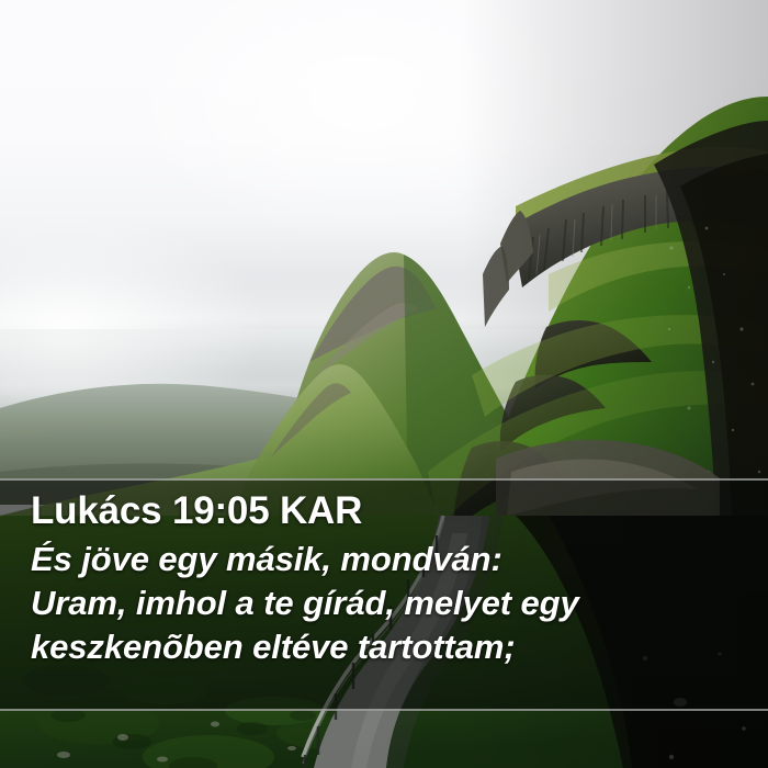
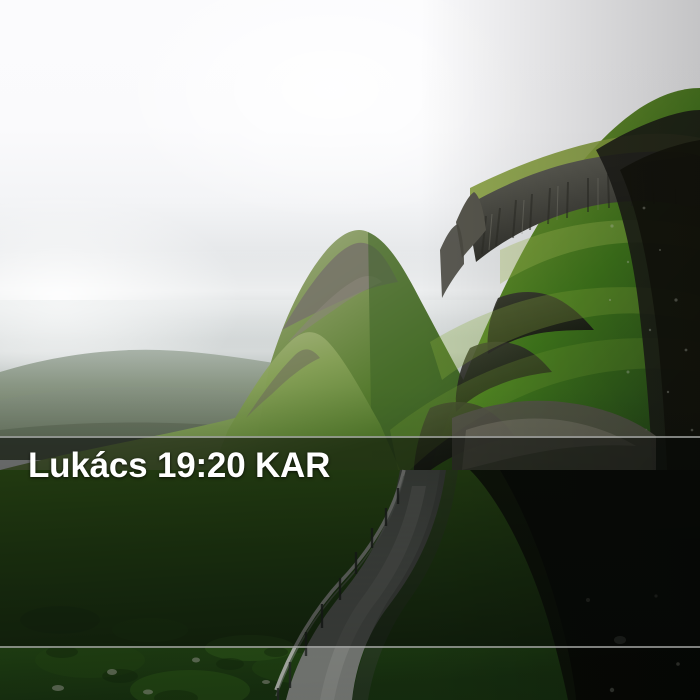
- Lukács 19:05 KAR
+ Lukács 19:20 KAR
- És jöve egy másik, mondván:
- Uram, imhol a te gírád, melyet egy
- keszkenõben eltéve tartottam;
